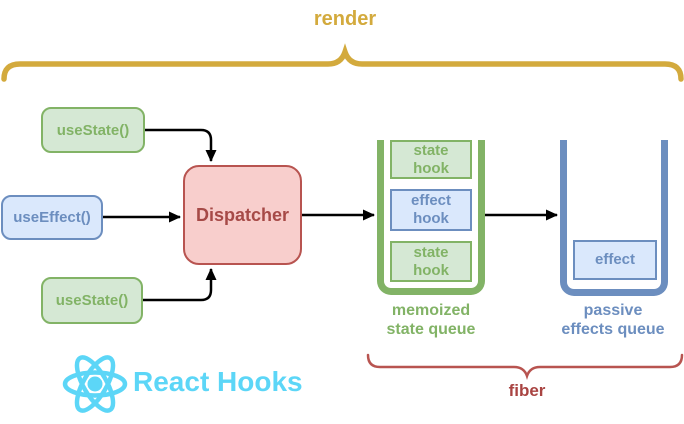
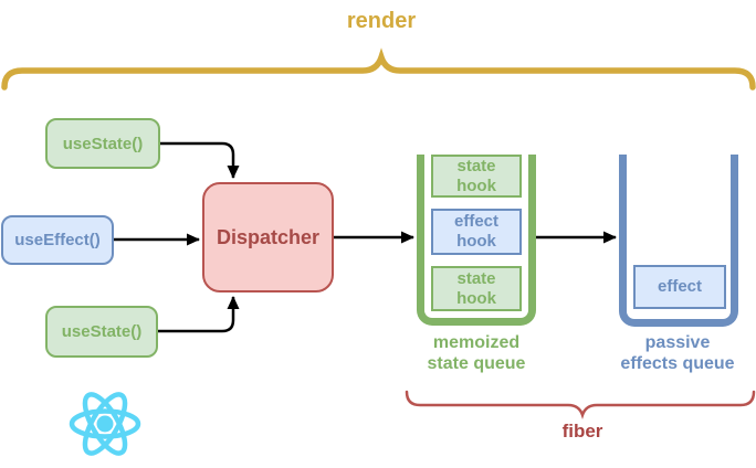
  render
  useState()
  useEffect()
  useState()
  Dispatcher
  state
  hook
  effect
  hook
  state
  hook
  memoized
  state queue
  effect
  passive
  effects queue
  fiber
- React Hooks
